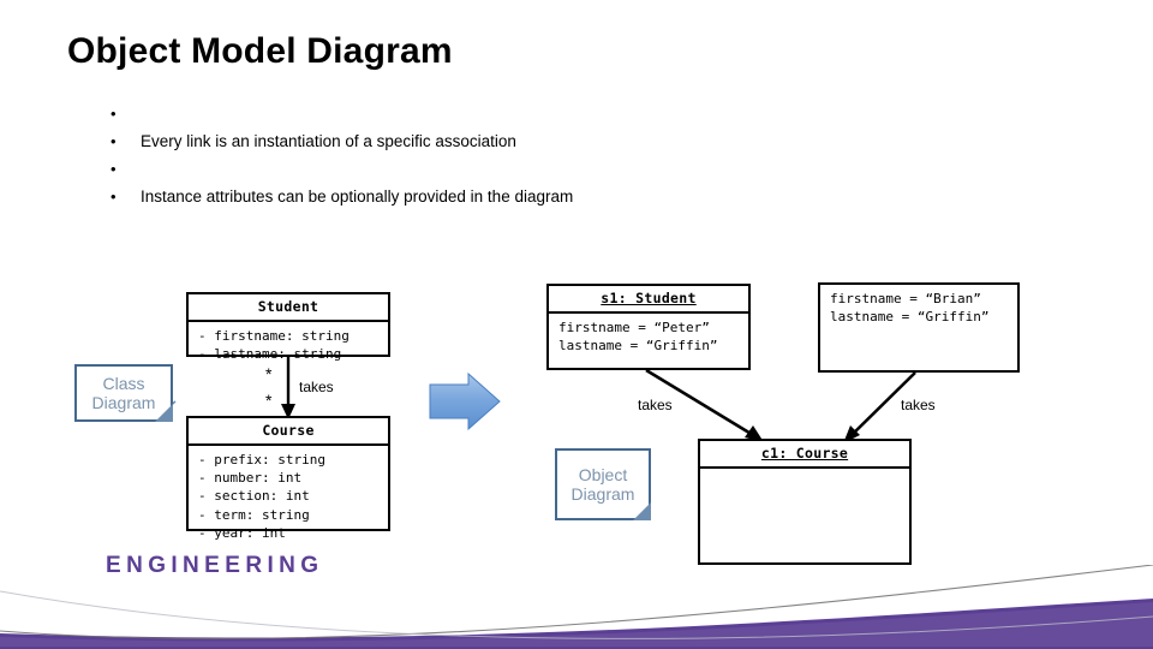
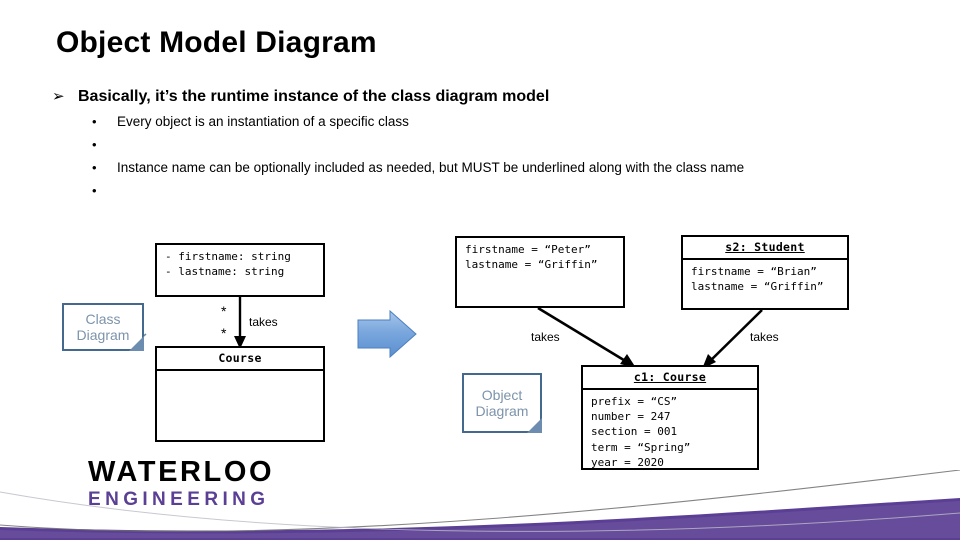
  Object Model Diagram
+ ➢
+ Basically, it’s the runtime instance of the class diagram model
  •
+ Every object is an instantiation of a specific class
  •
- Every link is an instantiation of a specific association
  •
+ Instance name can be optionally included as needed, but MUST be underlined along with the class name
  •
- Instance attributes can be optionally provided in the diagram
  Class
  Diagram
- Student
  - firstname: string
  - lastname: string
  *
  *
  takes
  Course
- - prefix: string
- - number: int
- - section: int
- - term: string
- - year: int
- s1: Student
  firstname = “Peter”
  lastname = “Griffin”
+ s2: Student
  firstname = “Brian”
  lastname = “Griffin”
  takes
  takes
  Object
  Diagram
  c1: Course
+ prefix = “CS”
+ number = 247
+ section = 001
+ term = “Spring”
+ year = 2020
+ WATERLOO
  ENGINEERING
